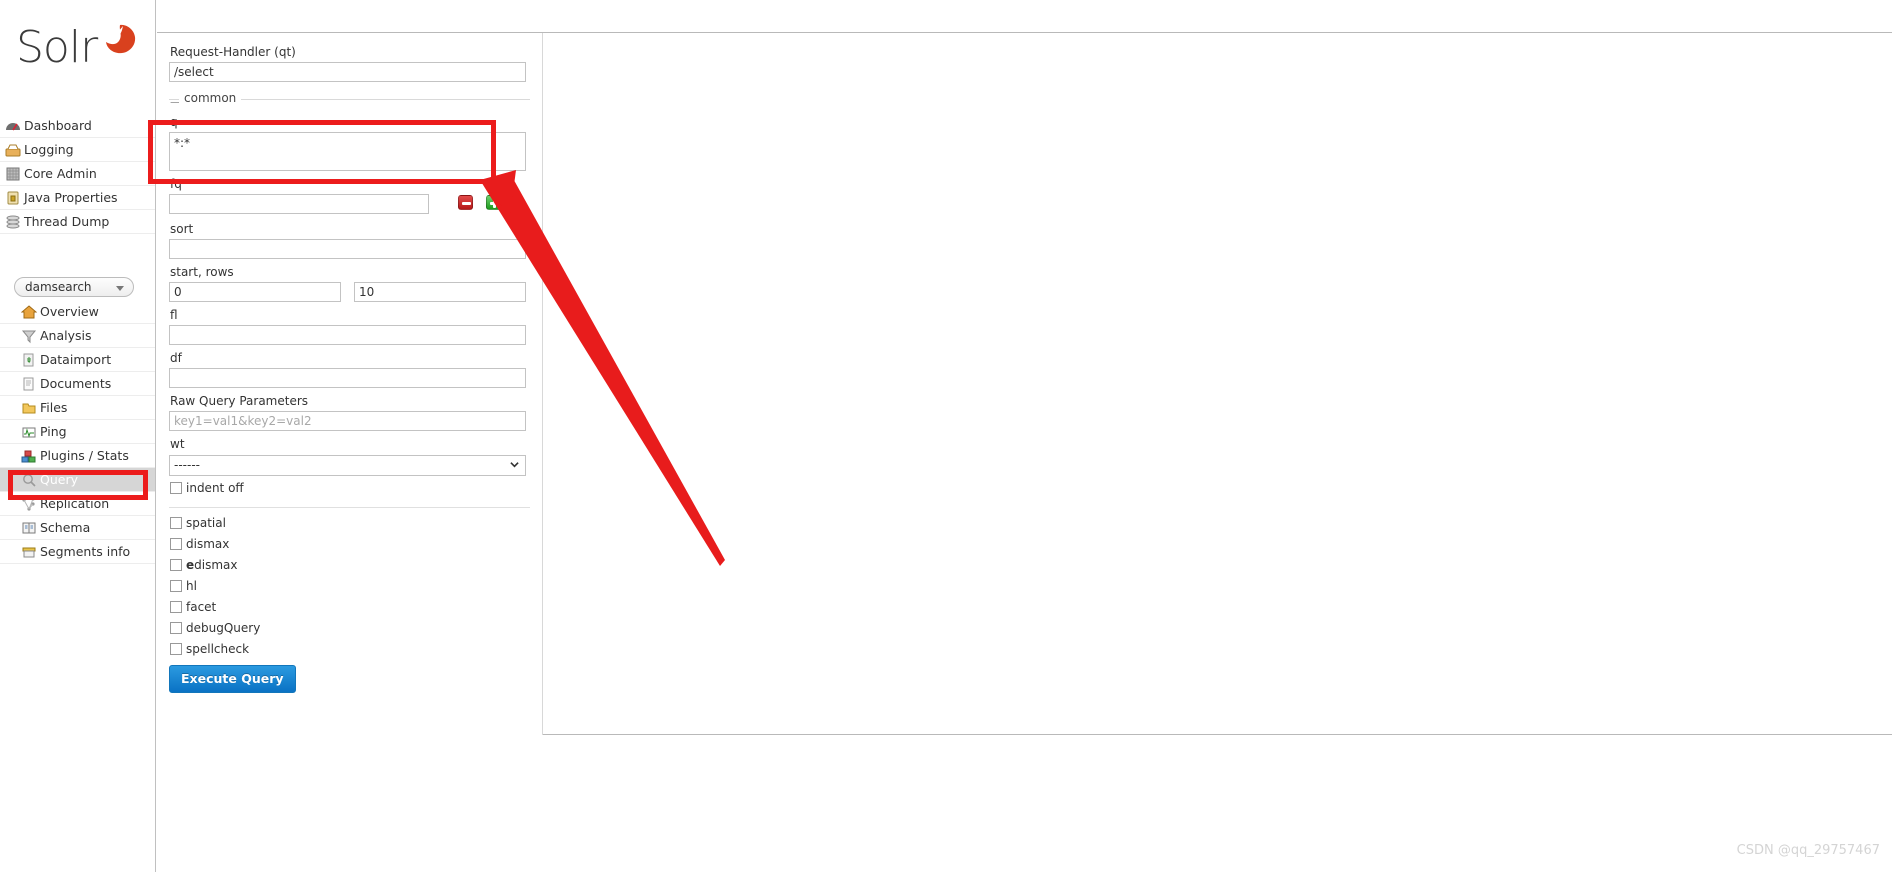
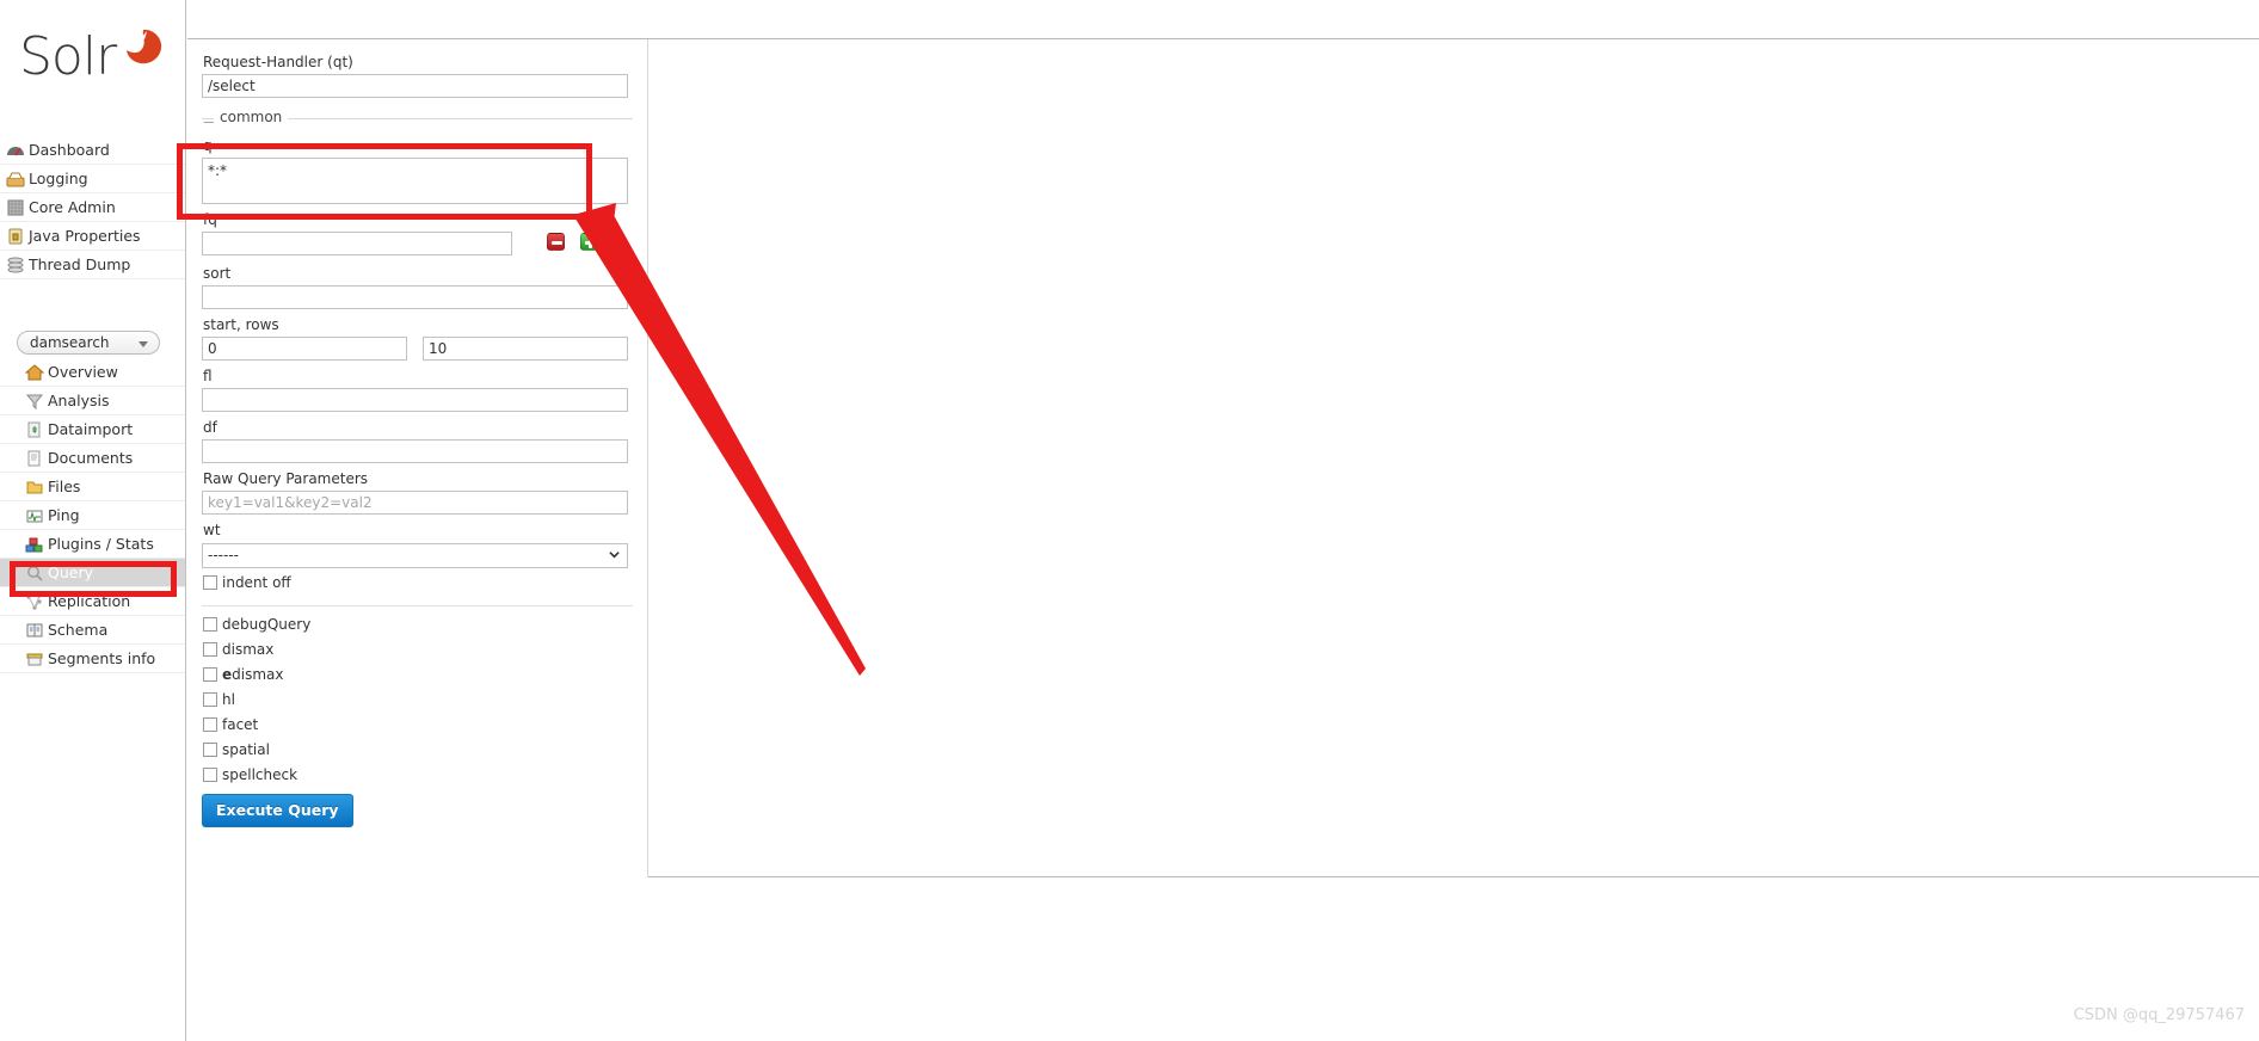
  Solr
  Dashboard
  Logging
  Core Admin
  Java Properties
  Thread Dump
  damsearch
  Overview
  Analysis
  Dataimport
  Documents
  Files
  Ping
  Plugins / Stats
  Query
  Replication
  Schema
  Segments info
  Request-Handler (qt)
  /select
  —
  common
  q
  *:*
  fq
  sort
  start, rows
  0
  10
  fl
  df
  Raw Query Parameters
  key1=val1&key2=val2
  wt
  ------
  indent off
- spatial
+ debugQuery
  dismax
  edismax
  hl
  facet
- debugQuery
+ spatial
  spellcheck
  Execute Query
  CSDN @qq_29757467
